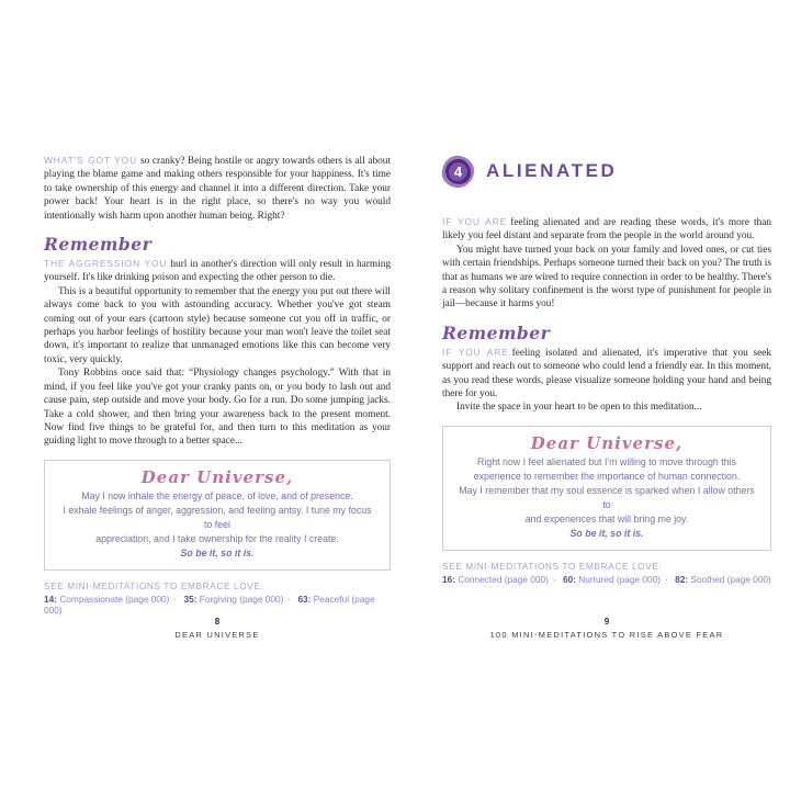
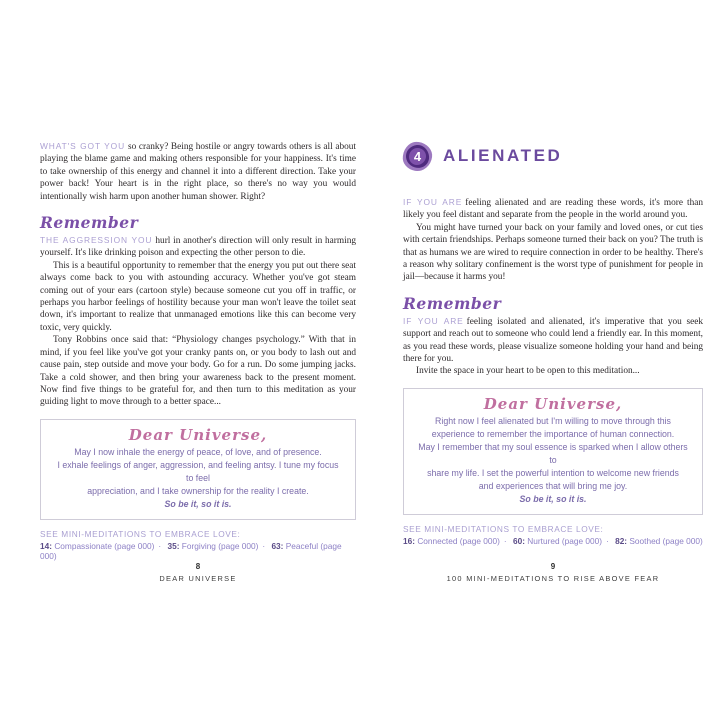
- WHAT'S GOT YOU so cranky? Being hostile or angry towards others is all about playing the blame game and making others responsible for your happiness. It's time to take ownership of this energy and channel it into a different direction. Take your power back! Your heart is in the right place, so there's no way you would intentionally wish harm upon another human being. Right?
+ WHAT'S GOT YOU so cranky? Being hostile or angry towards others is all about playing the blame game and making others responsible for your happiness. It's time to take ownership of this energy and channel it into a different direction. Take your power back! Your heart is in the right place, so there's no way you would intentionally wish harm upon another human shower. Right?
  Remember
  THE AGGRESSION YOU hurl in another's direction will only result in harming yourself. It's like drinking poison and expecting the other person to die.
- This is a beautiful opportunity to remember that the energy you put out there will always come back to you with astounding accuracy. Whether you've got steam coming out of your ears (cartoon style) because someone cut you off in traffic, or perhaps you harbor feelings of hostility because your man won't leave the toilet seat down, it's important to realize that unmanaged emotions like this can become very toxic, very quickly.
+ This is a beautiful opportunity to remember that the energy you put out there seat always come back to you with astounding accuracy. Whether you've got steam coming out of your ears (cartoon style) because someone cut you off in traffic, or perhaps you harbor feelings of hostility because your man won't leave the toilet seat down, it's important to realize that unmanaged emotions like this can become very toxic, very quickly.
  Tony Robbins once said that: “Physiology changes psychology.” With that in mind, if you feel like you've got your cranky pants on, or you body to lash out and cause pain, step outside and move your body. Go for a run. Do some jumping jacks. Take a cold shower, and then bring your awareness back to the present moment. Now find five things to be grateful for, and then turn to this meditation as your guiding light to move through to a better space...
  Dear Universe,
  May I now inhale the energy of peace, of love, and of presence.
  I exhale feelings of anger, aggression, and feeling antsy. I tune my focus to feel
  appreciation, and I take ownership for the reality I create.
  So be it, so it is.
  SEE MINI-MEDITATIONS TO EMBRACE LOVE:
  14: Compassionate (page 000) · 35: Forgiving (page 000) · 63: Peaceful (page 000)
  4
  ALIENATED
  IF YOU ARE feeling alienated and are reading these words, it's more than likely you feel distant and separate from the people in the world around you.
  You might have turned your back on your family and loved ones, or cut ties with certain friendships. Perhaps someone turned their back on you? The truth is that as humans we are wired to require connection in order to be healthy. There's a reason why solitary confinement is the worst type of punishment for people in jail—because it harms you!
  Remember
  IF YOU ARE feeling isolated and alienated, it's imperative that you seek support and reach out to someone who could lend a friendly ear. In this moment, as you read these words, please visualize someone holding your hand and being there for you.
  Invite the space in your heart to be open to this meditation...
  Dear Universe,
  Right now I feel alienated but I'm willing to move through this
  experience to remember the importance of human connection.
  May I remember that my soul essence is sparked when I allow others to
+ share my life. I set the powerful intention to welcome new friends
  and experiences that will bring me joy.
  So be it, so it is.
  SEE MINI-MEDITATIONS TO EMBRACE LOVE:
  16: Connected (page 000) · 60: Nurtured (page 000) · 82: Soothed (page 000)
  8
  DEAR UNIVERSE
  9
  100 MINI-MEDITATIONS TO RISE ABOVE FEAR
